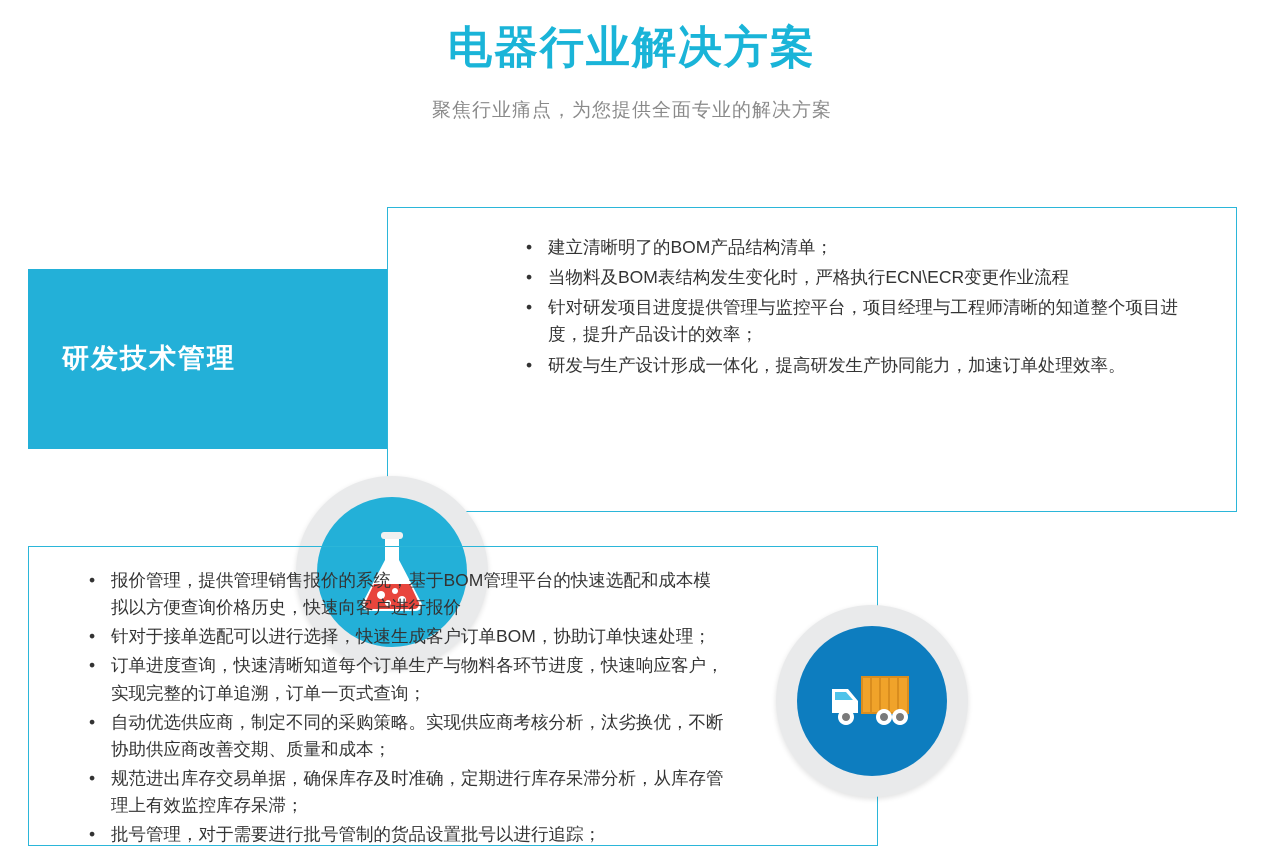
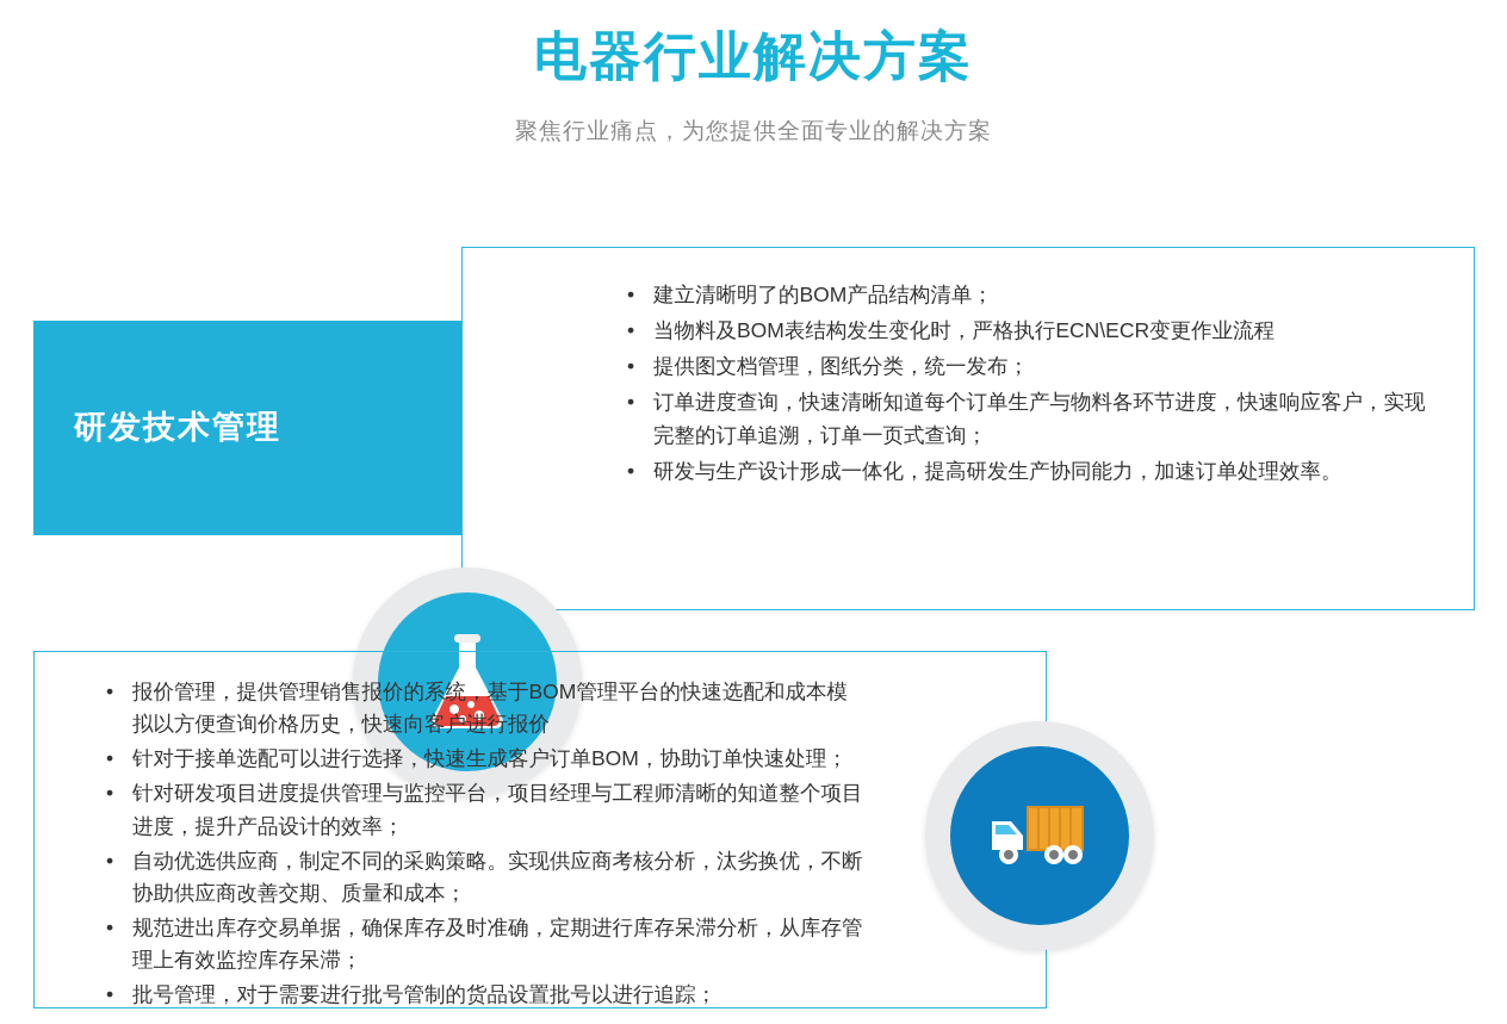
  电器行业解决方案
  聚焦行业痛点，为您提供全面专业的解决方案
  研发技术管理
  建立清晰明了的BOM产品结构清单；
  当物料及BOM表结构发生变化时，严格执行ECN\ECR变更作业流程
+ 提供图文档管理，图纸分类，统一发布；
- 针对研发项目进度提供管理与监控平台，项目经理与工程师清晰的知道整个项目进度，提升产品设计的效率；
+ 订单进度查询，快速清晰知道每个订单生产与物料各环节进度，快速响应客户，实现完整的订单追溯，订单一页式查询；
  研发与生产设计形成一体化，提高研发生产协同能力，加速订单处理效率。
  报价管理，提供管理销售报价的系统，基于BOM管理平台的快速选配和成本模拟以方便查询价格历史，快速向客户进行报价
  针对于接单选配可以进行选择，快速生成客户订单BOM，协助订单快速处理；
- 订单进度查询，快速清晰知道每个订单生产与物料各环节进度，快速响应客户，实现完整的订单追溯，订单一页式查询；
+ 针对研发项目进度提供管理与监控平台，项目经理与工程师清晰的知道整个项目进度，提升产品设计的效率；
  自动优选供应商，制定不同的采购策略。实现供应商考核分析，汰劣换优，不断协助供应商改善交期、质量和成本；
  规范进出库存交易单据，确保库存及时准确，定期进行库存呆滞分析，从库存管理上有效监控库存呆滞；
  批号管理，对于需要进行批号管制的货品设置批号以进行追踪；
